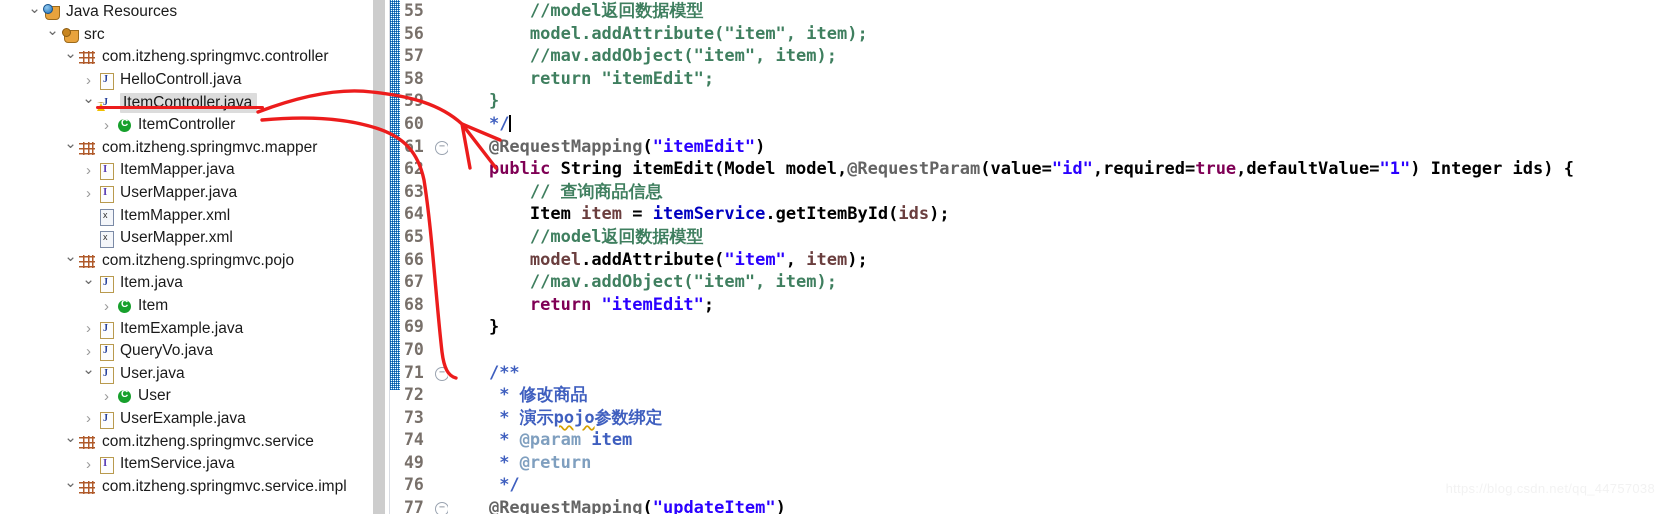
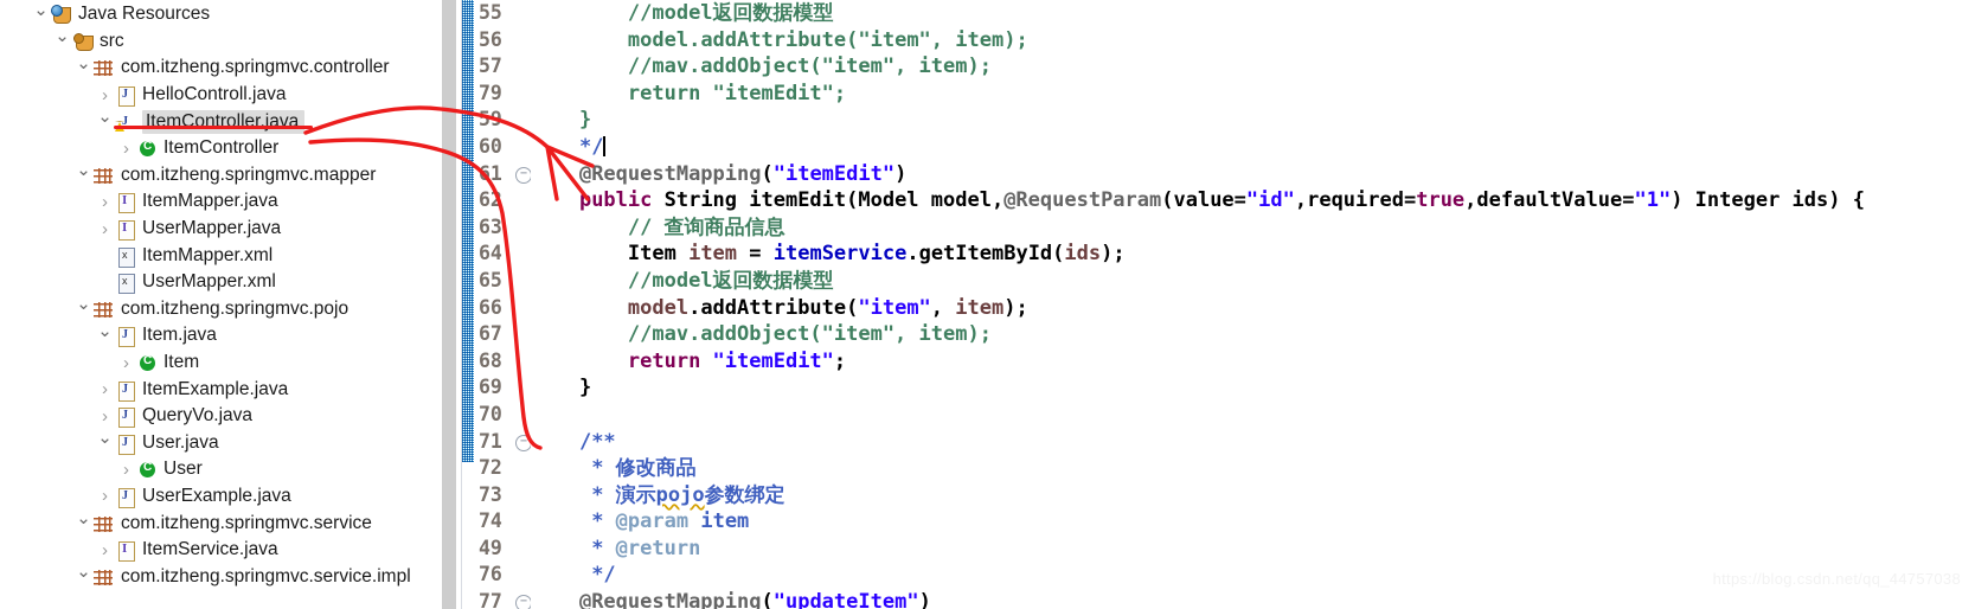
  Java Resources
  src
  com.itzheng.springmvc.controller
  HelloControll.java
  ItemController.java
  ItemController
  com.itzheng.springmvc.mapper
  ItemMapper.java
  UserMapper.java
  ItemMapper.xml
  UserMapper.xml
  com.itzheng.springmvc.pojo
  Item.java
  Item
  ItemExample.java
  QueryVo.java
  User.java
  User
  UserExample.java
  com.itzheng.springmvc.service
  ItemService.java
  com.itzheng.springmvc.service.impl
  55
  56
  57
- 58
+ 79
  60
  −
  62
  63
  64
  65
  66
  67
  68
  69
  70
  71
  −
  72
  73
  74
  49
  76
  77
  −
  //model返回数据模型
  model.addAttribute("item", item);
  //mav.addObject("item", item);
  return "itemEdit";
  }
  */
  @RequestMapping("itemEdit")
  public String itemEdit(Model model,@RequestParam(value="id",required=true,defaultValue="1") Integer ids) {
  // 查询商品信息
  Item item = itemService.getItemById(ids);
  //model返回数据模型
  model.addAttribute("item", item);
  //mav.addObject("item", item);
  return "itemEdit";
  }
  /**
  * 修改商品
  * 演示pojo参数绑定
  * @param item
  * @return
  */
  @RequestMapping("updateItem")
